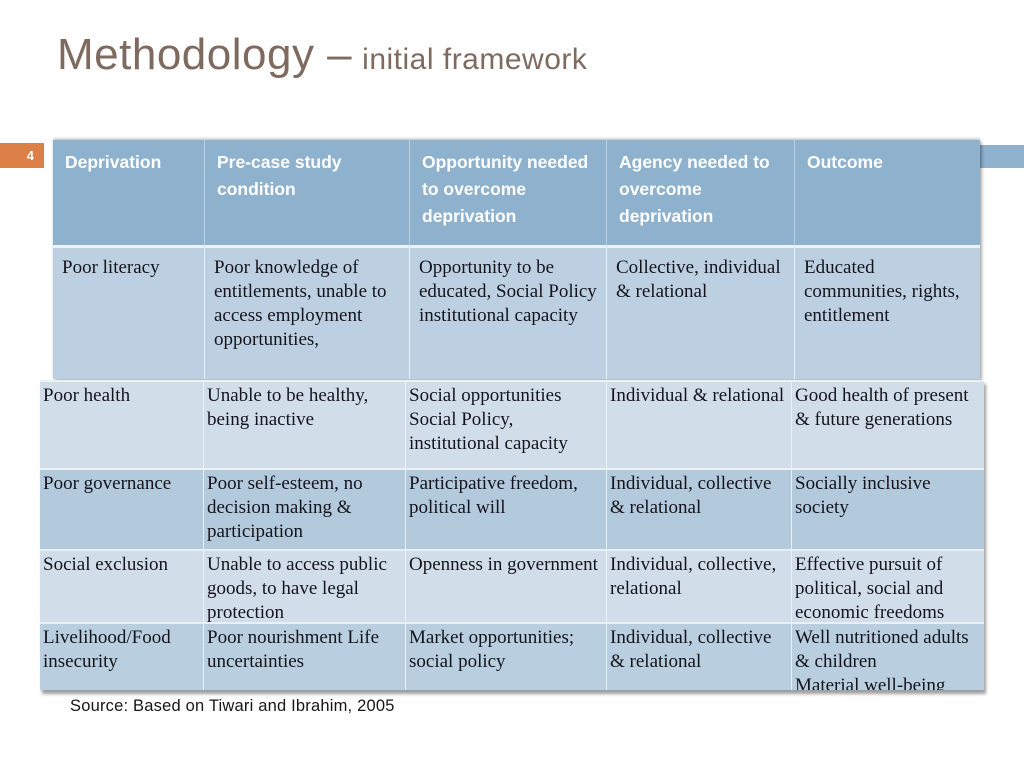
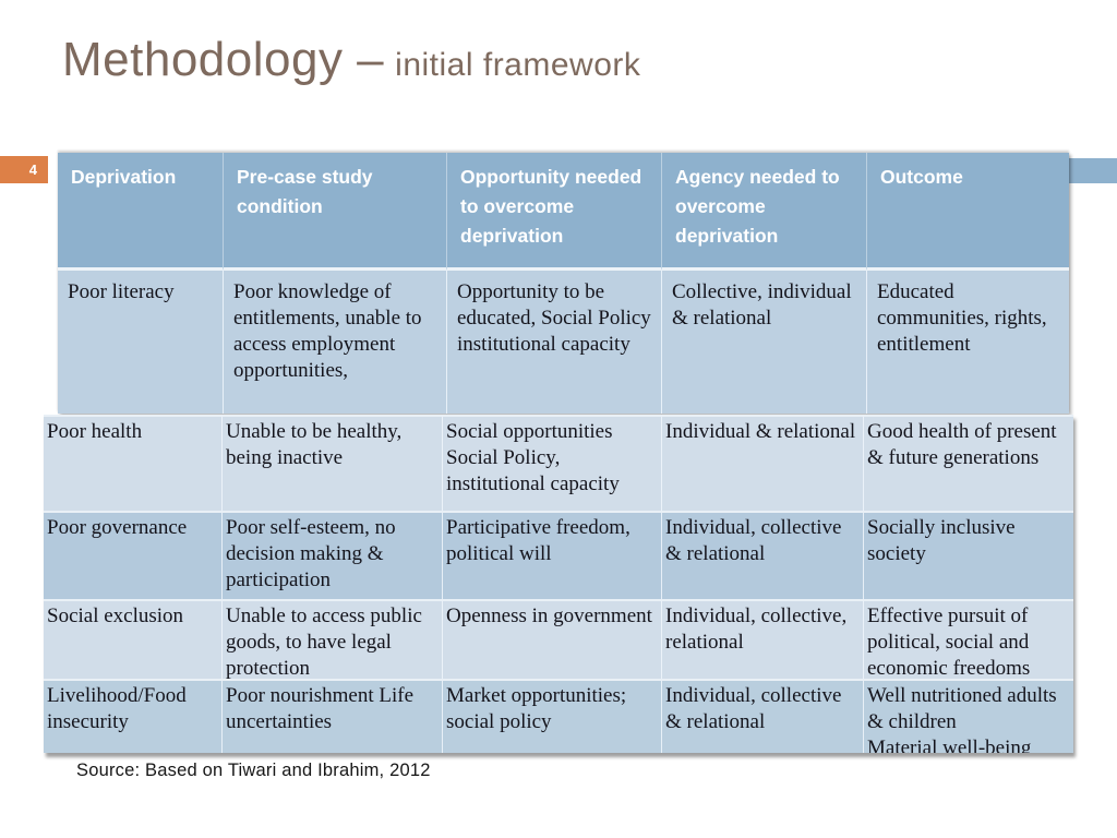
  Methodology – initial framework
  4
  Deprivation
  Pre-case study condition
  Opportunity needed to overcome deprivation
  Agency needed to overcome deprivation
  Outcome
  Poor literacy
  Poor knowledge of entitlements, unable to access employment opportunities,
  Opportunity to be educated, Social Policy institutional capacity
  Collective, individual & relational
  Educated communities, rights, entitlement
  Poor health
  Unable to be healthy, being inactive
  Social opportunities
  Social Policy, institutional capacity
  Individual & relational
  Good health of present & future generations
  Poor governance
  Poor self-esteem, no decision making & participation
  Participative freedom, political will
  Individual, collective & relational
  Socially inclusive society
  Social exclusion
  Unable to access public goods, to have legal protection
  Openness in government
  Individual, collective, relational
  Effective pursuit of political, social and economic freedoms
  Livelihood/Food insecurity
  Poor nourishment Life uncertainties
  Market opportunities; social policy
  Individual, collective & relational
  Well nutritioned adults & children
  Material well-being
- Source: Based on Tiwari and Ibrahim, 2005
+ Source: Based on Tiwari and Ibrahim, 2012
